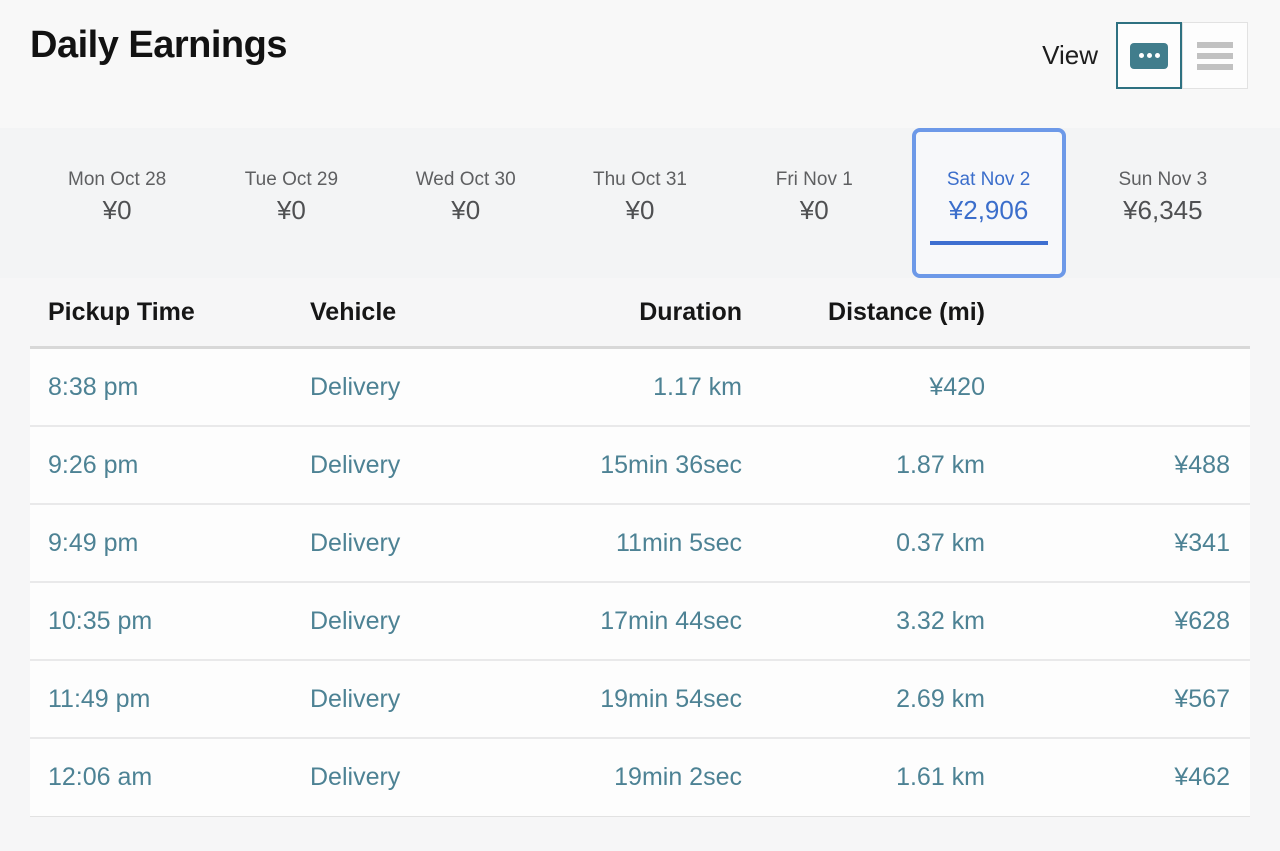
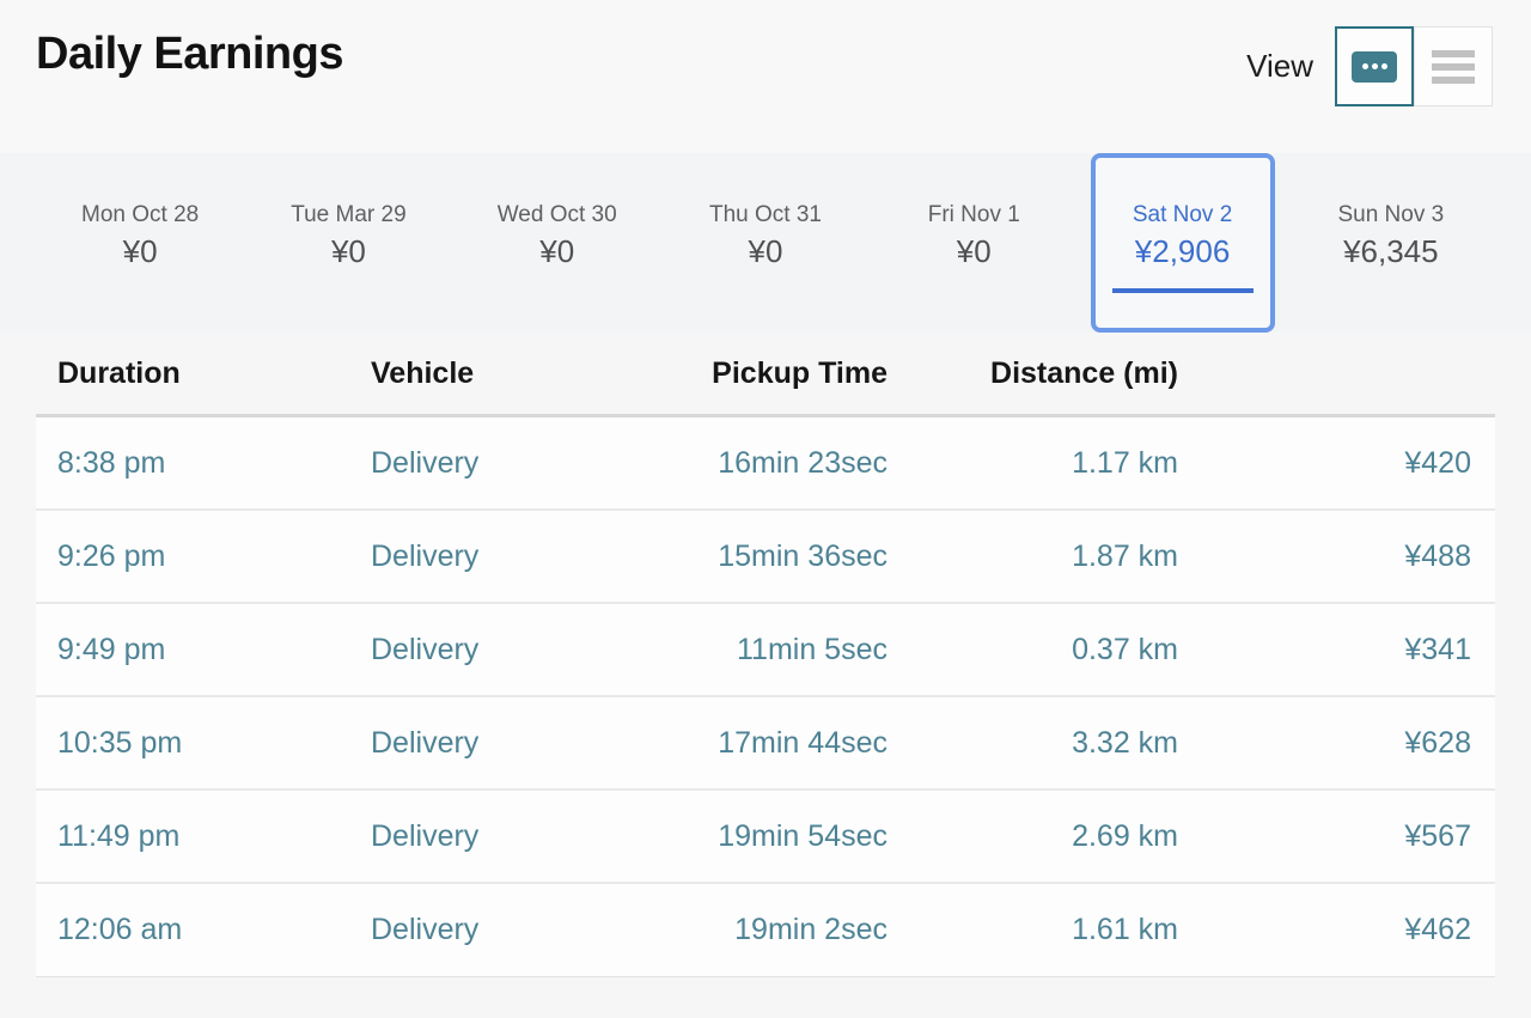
  Daily Earnings
  View
  Mon Oct 28
  ¥0
- Tue Oct 29
+ Tue Mar 29
  ¥0
  Wed Oct 30
  ¥0
  Thu Oct 31
  ¥0
  Fri Nov 1
  ¥0
  Sat Nov 2
  ¥2,906
  Sun Nov 3
  ¥6,345
- Pickup Time
+ Duration
  Vehicle
- Duration
+ Pickup Time
  Distance (mi)
  8:38 pm
  Delivery
+ 16min 23sec
  1.17 km
  ¥420
  9:26 pm
  Delivery
  15min 36sec
  1.87 km
  ¥488
  9:49 pm
  Delivery
  11min 5sec
  0.37 km
  ¥341
  10:35 pm
  Delivery
  17min 44sec
  3.32 km
  ¥628
  11:49 pm
  Delivery
  19min 54sec
  2.69 km
  ¥567
  12:06 am
  Delivery
  19min 2sec
  1.61 km
  ¥462
